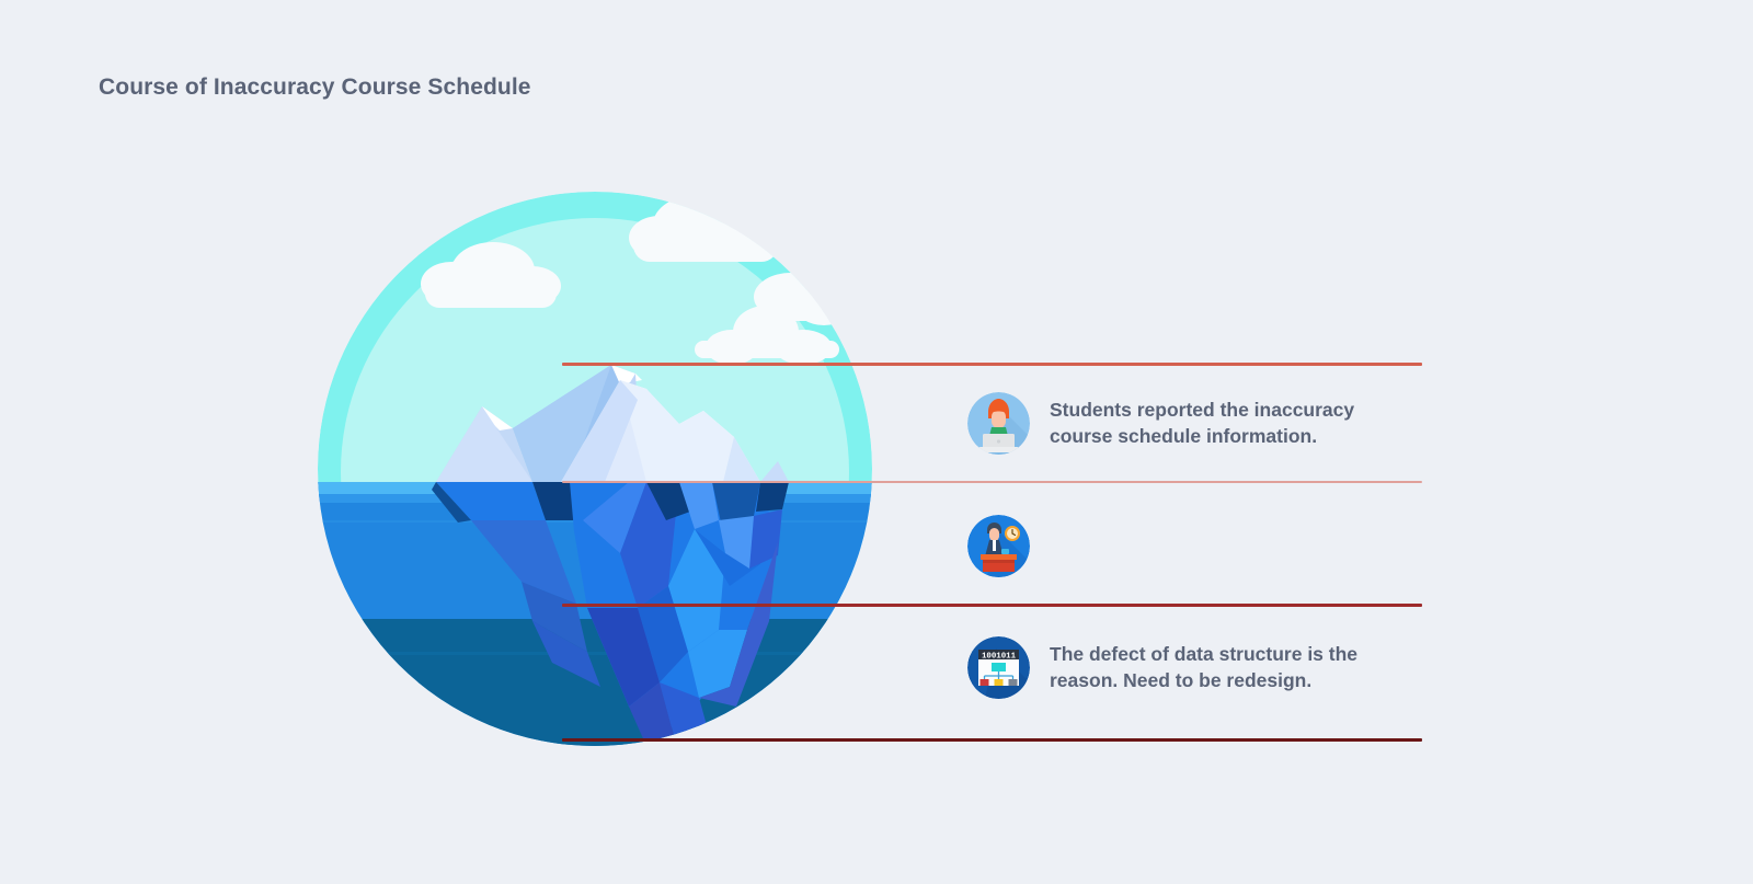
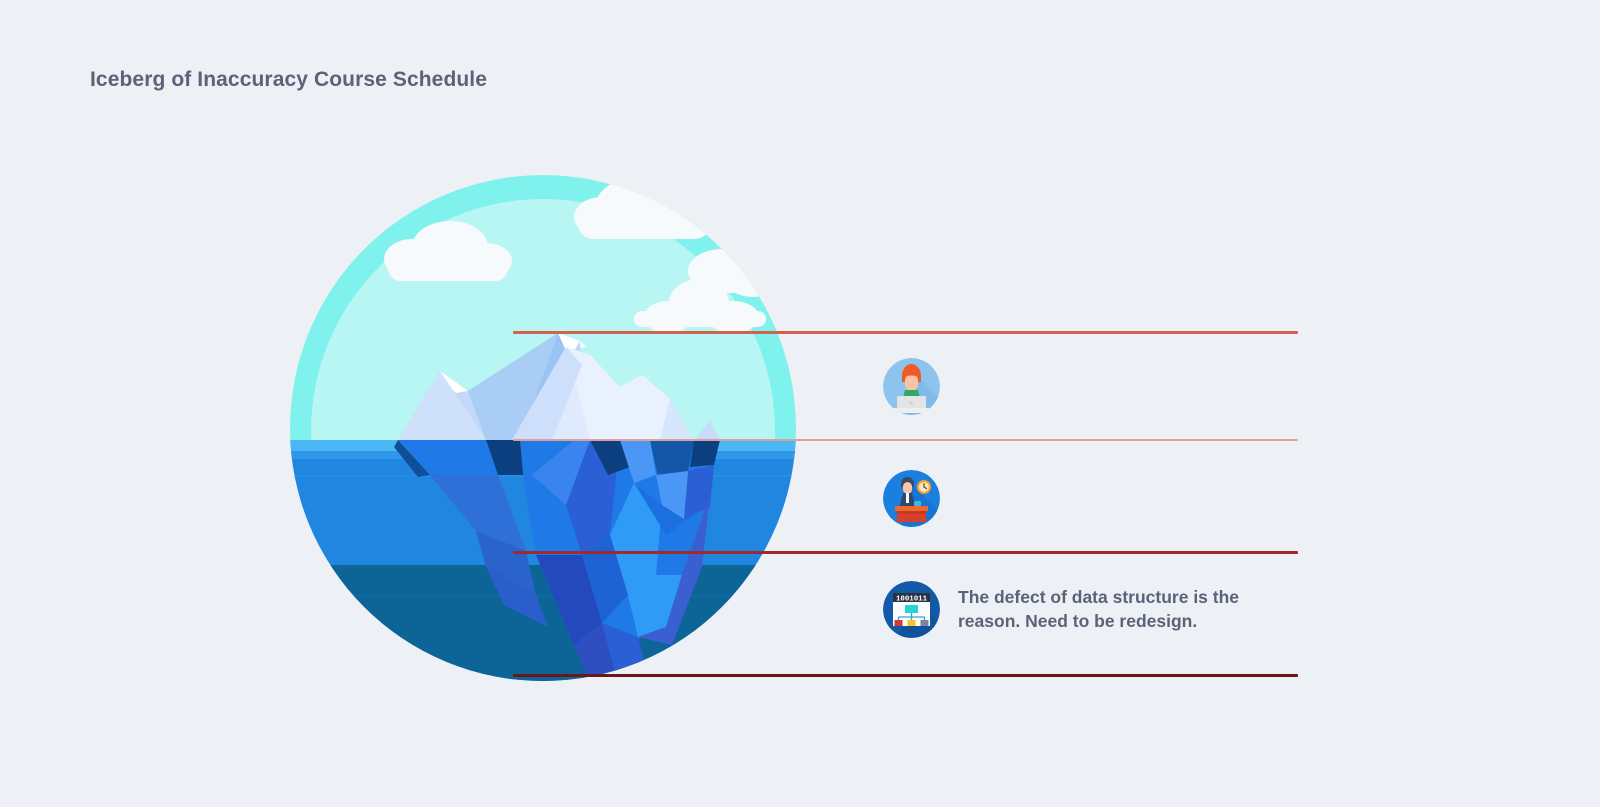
- Course of Inaccuracy Course Schedule
+ Iceberg of Inaccuracy Course Schedule
- Students reported the inaccuracy
- course schedule information.
  1001011
  The defect of data structure is the
  reason. Need to be redesign.
